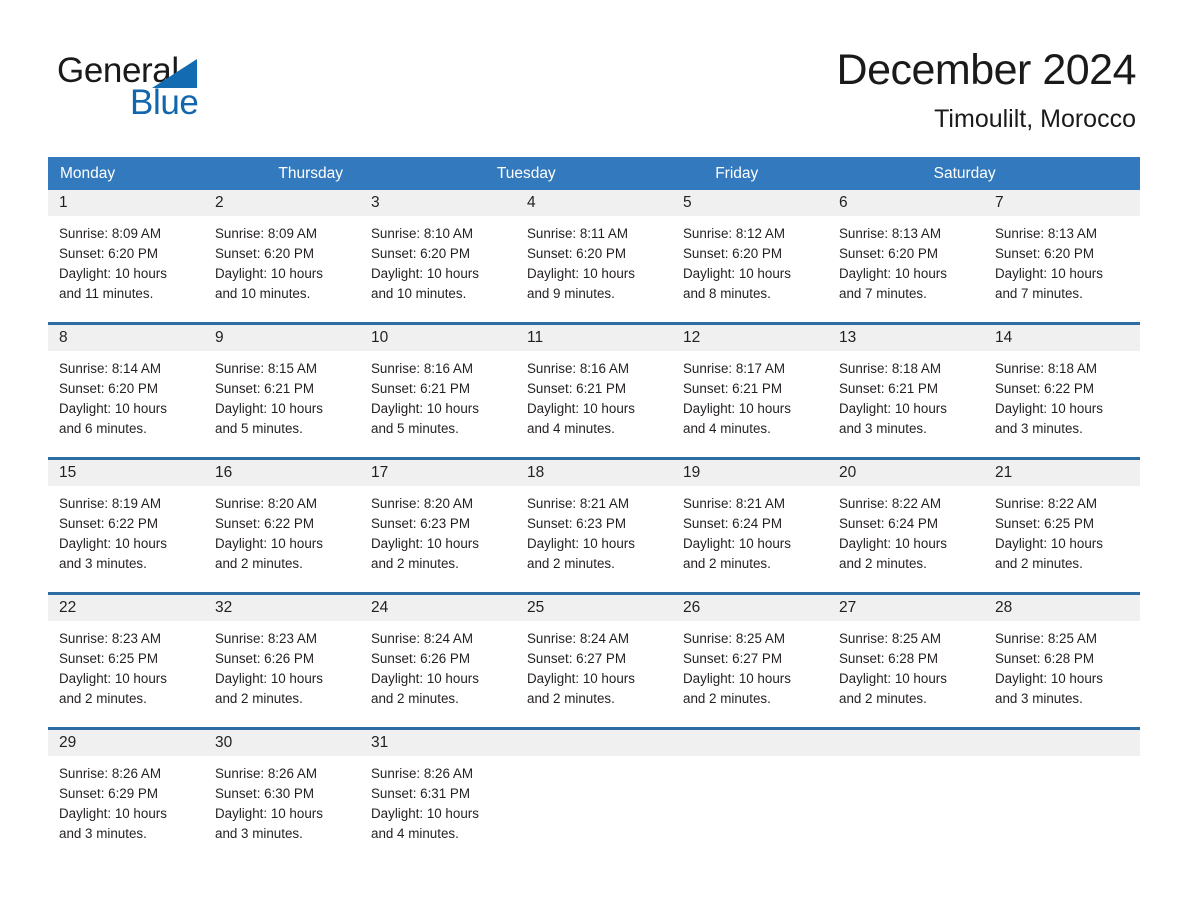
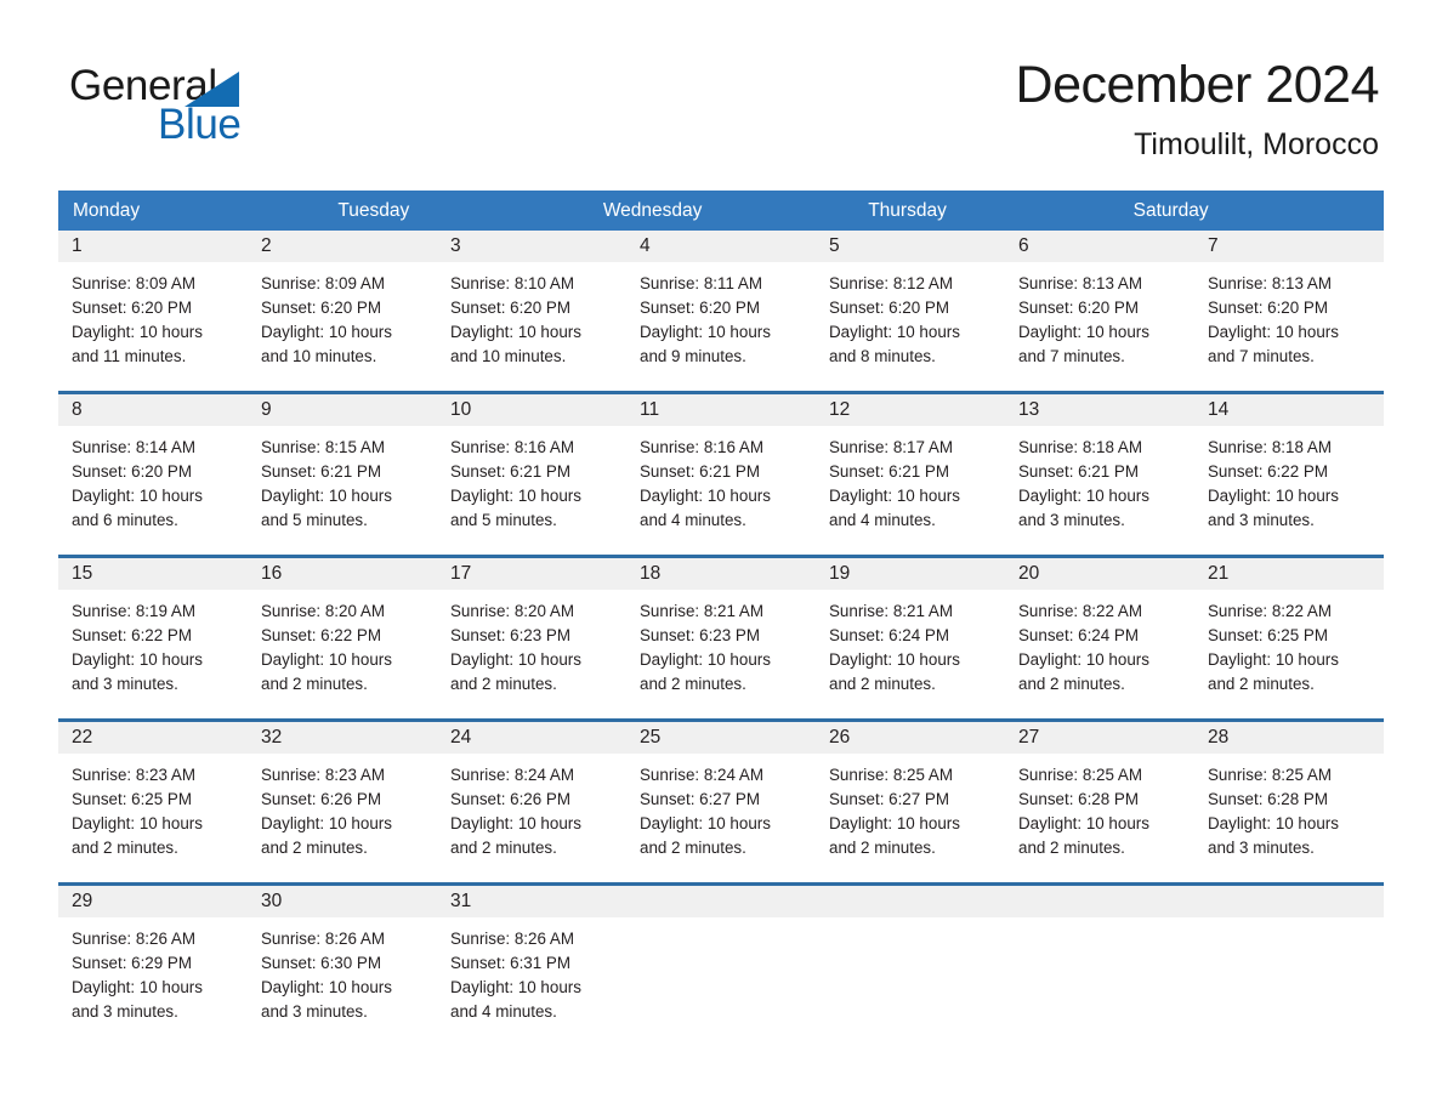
  General
  Blue
  December 2024
  Timoulilt, Morocco
  Monday
- Thursday
+ Tuesday
+ Wednesday
- Tuesday
+ Thursday
- Friday
  Saturday
  1
  Sunrise: 8:09 AM
  Sunset: 6:20 PM
  Daylight: 10 hours
  and 11 minutes.
  2
  Sunrise: 8:09 AM
  Sunset: 6:20 PM
  Daylight: 10 hours
  and 10 minutes.
  3
  Sunrise: 8:10 AM
  Sunset: 6:20 PM
  Daylight: 10 hours
  and 10 minutes.
  4
  Sunrise: 8:11 AM
  Sunset: 6:20 PM
  Daylight: 10 hours
  and 9 minutes.
  5
  Sunrise: 8:12 AM
  Sunset: 6:20 PM
  Daylight: 10 hours
  and 8 minutes.
  6
  Sunrise: 8:13 AM
  Sunset: 6:20 PM
  Daylight: 10 hours
  and 7 minutes.
  7
  Sunrise: 8:13 AM
  Sunset: 6:20 PM
  Daylight: 10 hours
  and 7 minutes.
  8
  Sunrise: 8:14 AM
  Sunset: 6:20 PM
  Daylight: 10 hours
  and 6 minutes.
  9
  Sunrise: 8:15 AM
  Sunset: 6:21 PM
  Daylight: 10 hours
  and 5 minutes.
  10
  Sunrise: 8:16 AM
  Sunset: 6:21 PM
  Daylight: 10 hours
  and 5 minutes.
  11
  Sunrise: 8:16 AM
  Sunset: 6:21 PM
  Daylight: 10 hours
  and 4 minutes.
  12
  Sunrise: 8:17 AM
  Sunset: 6:21 PM
  Daylight: 10 hours
  and 4 minutes.
  13
  Sunrise: 8:18 AM
  Sunset: 6:21 PM
  Daylight: 10 hours
  and 3 minutes.
  14
  Sunrise: 8:18 AM
  Sunset: 6:22 PM
  Daylight: 10 hours
  and 3 minutes.
  15
  Sunrise: 8:19 AM
  Sunset: 6:22 PM
  Daylight: 10 hours
  and 3 minutes.
  16
  Sunrise: 8:20 AM
  Sunset: 6:22 PM
  Daylight: 10 hours
  and 2 minutes.
  17
  Sunrise: 8:20 AM
  Sunset: 6:23 PM
  Daylight: 10 hours
  and 2 minutes.
  18
  Sunrise: 8:21 AM
  Sunset: 6:23 PM
  Daylight: 10 hours
  and 2 minutes.
  19
  Sunrise: 8:21 AM
  Sunset: 6:24 PM
  Daylight: 10 hours
  and 2 minutes.
  20
  Sunrise: 8:22 AM
  Sunset: 6:24 PM
  Daylight: 10 hours
  and 2 minutes.
  21
  Sunrise: 8:22 AM
  Sunset: 6:25 PM
  Daylight: 10 hours
  and 2 minutes.
  22
  Sunrise: 8:23 AM
  Sunset: 6:25 PM
  Daylight: 10 hours
  and 2 minutes.
  32
  Sunrise: 8:23 AM
  Sunset: 6:26 PM
  Daylight: 10 hours
  and 2 minutes.
  24
  Sunrise: 8:24 AM
  Sunset: 6:26 PM
  Daylight: 10 hours
  and 2 minutes.
  25
  Sunrise: 8:24 AM
  Sunset: 6:27 PM
  Daylight: 10 hours
  and 2 minutes.
  26
  Sunrise: 8:25 AM
  Sunset: 6:27 PM
  Daylight: 10 hours
  and 2 minutes.
  27
  Sunrise: 8:25 AM
  Sunset: 6:28 PM
  Daylight: 10 hours
  and 2 minutes.
  28
  Sunrise: 8:25 AM
  Sunset: 6:28 PM
  Daylight: 10 hours
  and 3 minutes.
  29
  Sunrise: 8:26 AM
  Sunset: 6:29 PM
  Daylight: 10 hours
  and 3 minutes.
  30
  Sunrise: 8:26 AM
  Sunset: 6:30 PM
  Daylight: 10 hours
  and 3 minutes.
  31
  Sunrise: 8:26 AM
  Sunset: 6:31 PM
  Daylight: 10 hours
  and 4 minutes.
